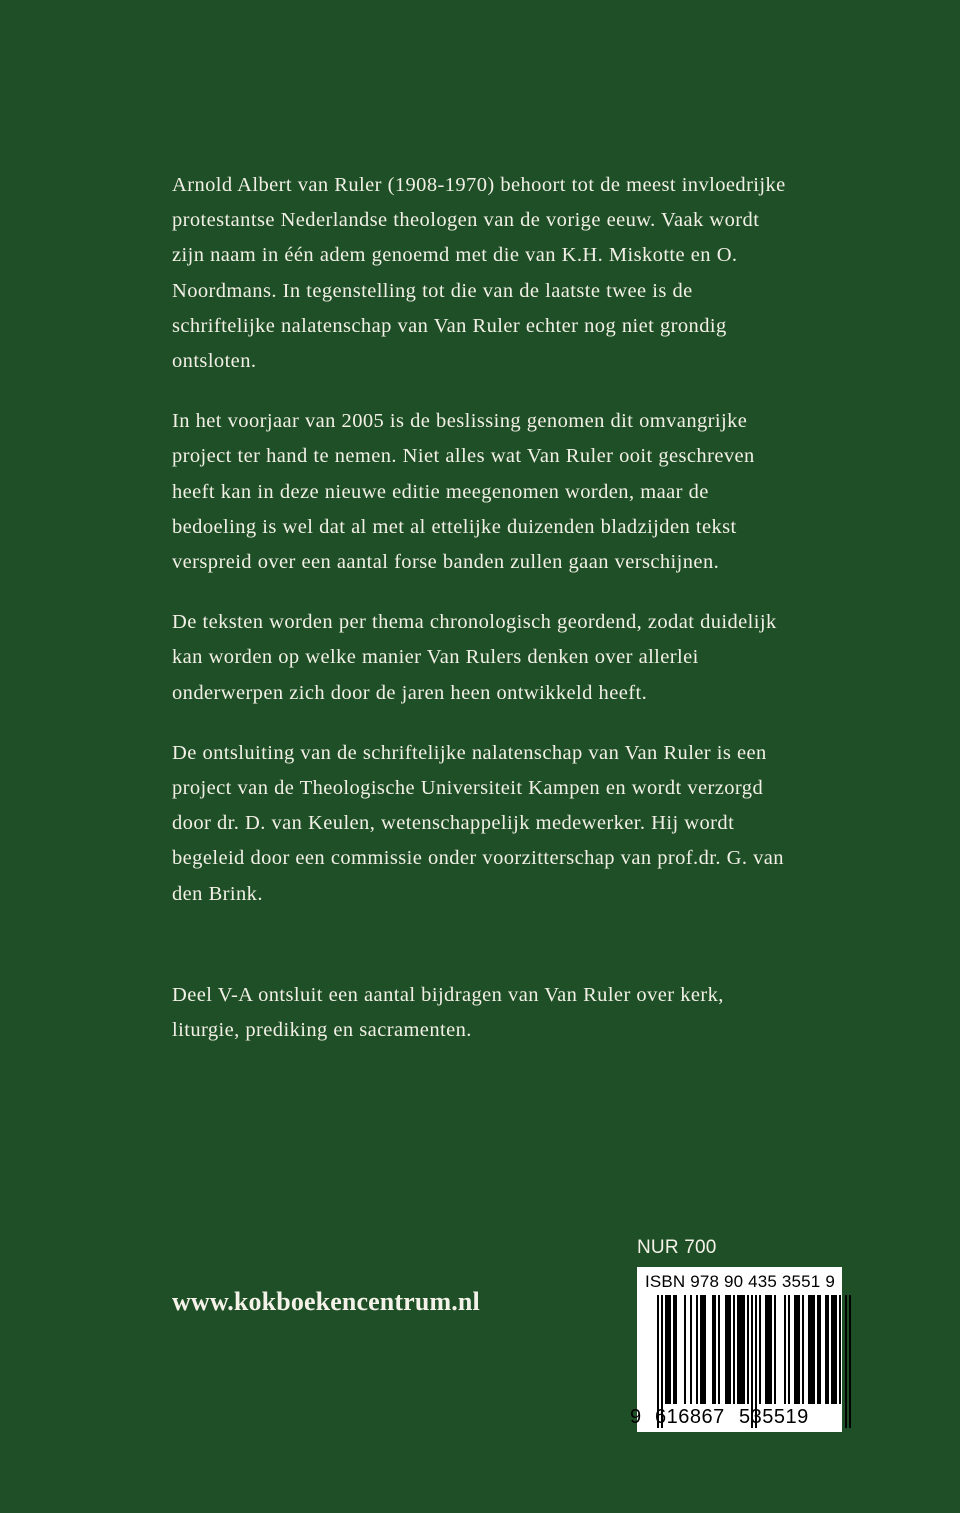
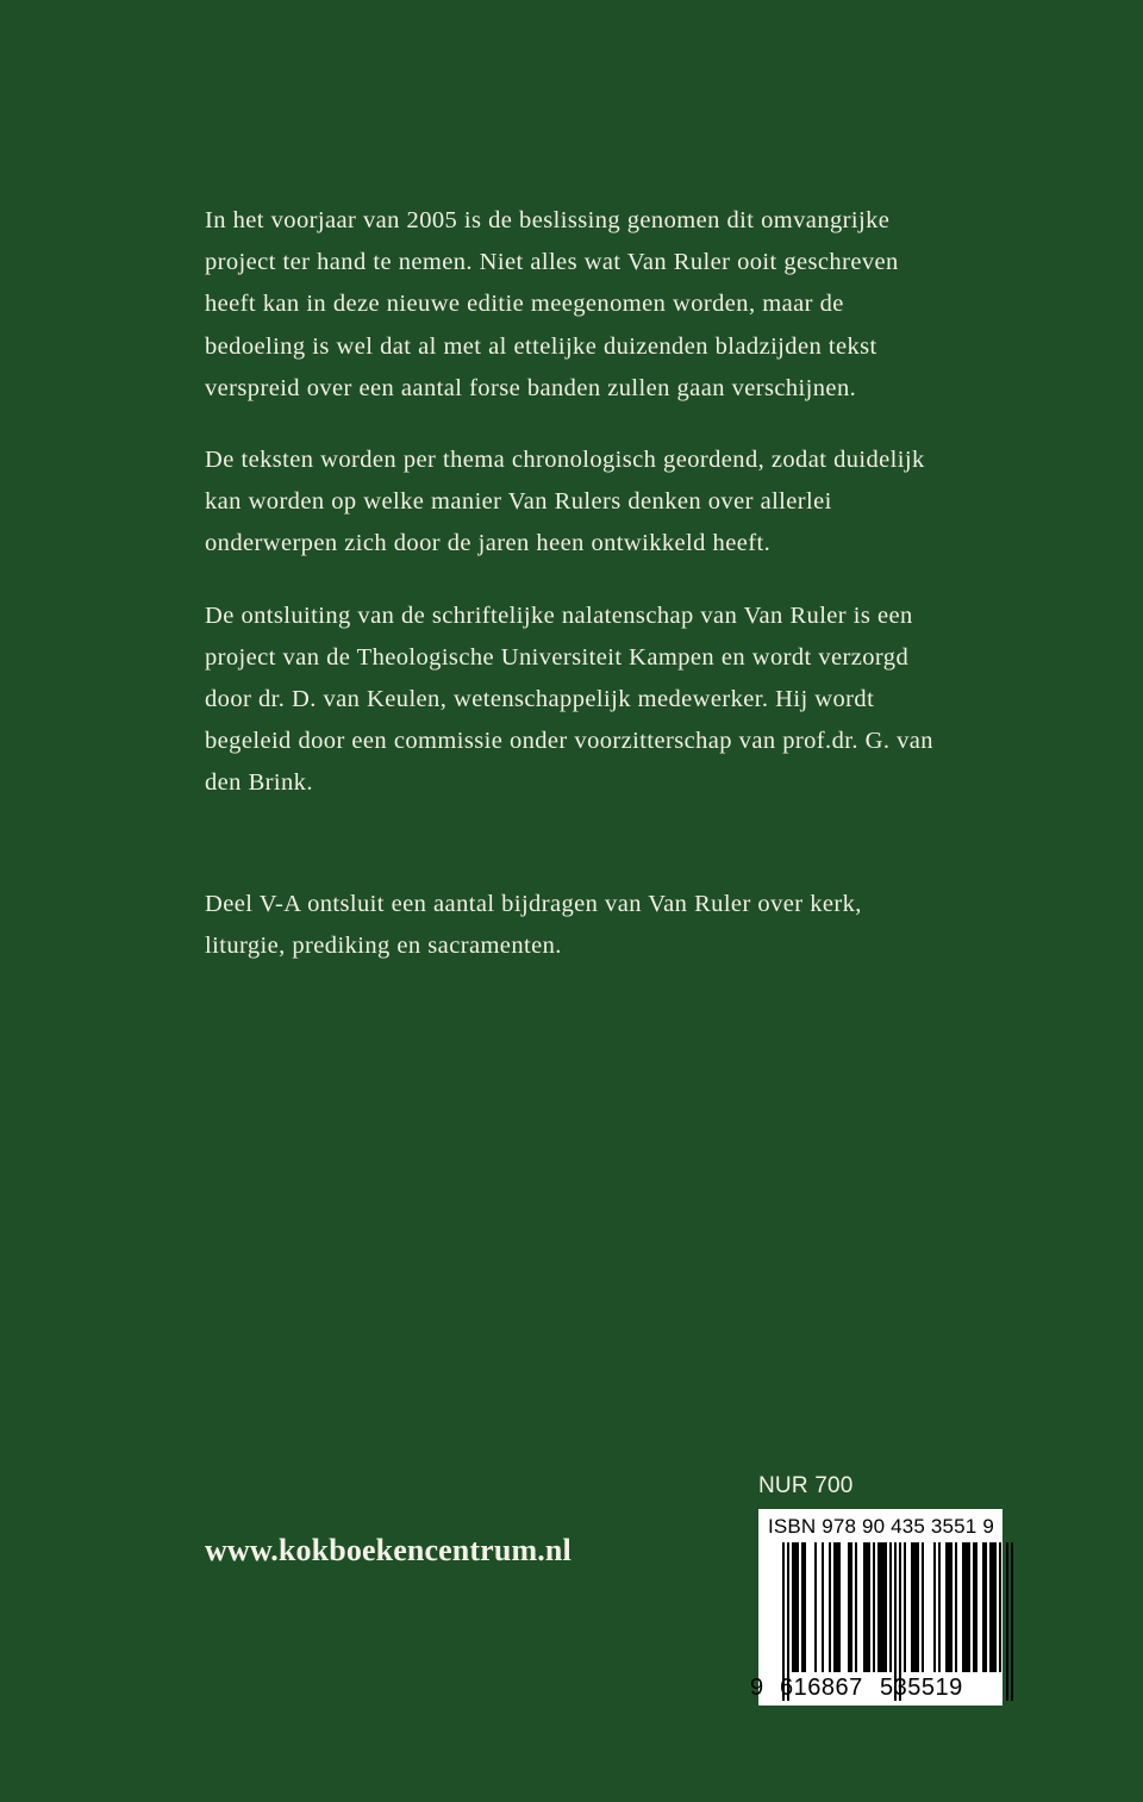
- Arnold Albert van Ruler (1908-1970) behoort tot de meest invloedrijke protestantse Nederlandse theologen van de vorige eeuw. Vaak wordt zijn naam in één adem genoemd met die van K.H. Miskotte en O. Noordmans. In tegenstelling tot die van de laatste twee is de schriftelijke nalatenschap van Van Ruler echter nog niet grondig ontsloten.
  In het voorjaar van 2005 is de beslissing genomen dit omvangrijke project ter hand te nemen. Niet alles wat Van Ruler ooit geschreven heeft kan in deze nieuwe editie meegenomen worden, maar de bedoeling is wel dat al met al ettelijke duizenden bladzijden tekst verspreid over een aantal forse banden zullen gaan verschijnen.
  De teksten worden per thema chronologisch geordend, zodat duidelijk kan worden op welke manier Van Rulers denken over allerlei onderwerpen zich door de jaren heen ontwikkeld heeft.
  De ontsluiting van de schriftelijke nalatenschap van Van Ruler is een project van de Theologische Universiteit Kampen en wordt verzorgd door dr. D. van Keulen, wetenschappelijk medewerker. Hij wordt begeleid door een commissie onder voorzitterschap van prof.dr. G. van den Brink.
  Deel V-A ontsluit een aantal bijdragen van Van Ruler over kerk, liturgie, prediking en sacramenten.
  www.kokboekencentrum.nl
  NUR 700
  ISBN 978 90 435 3551 9
  9
  616867
  535519
